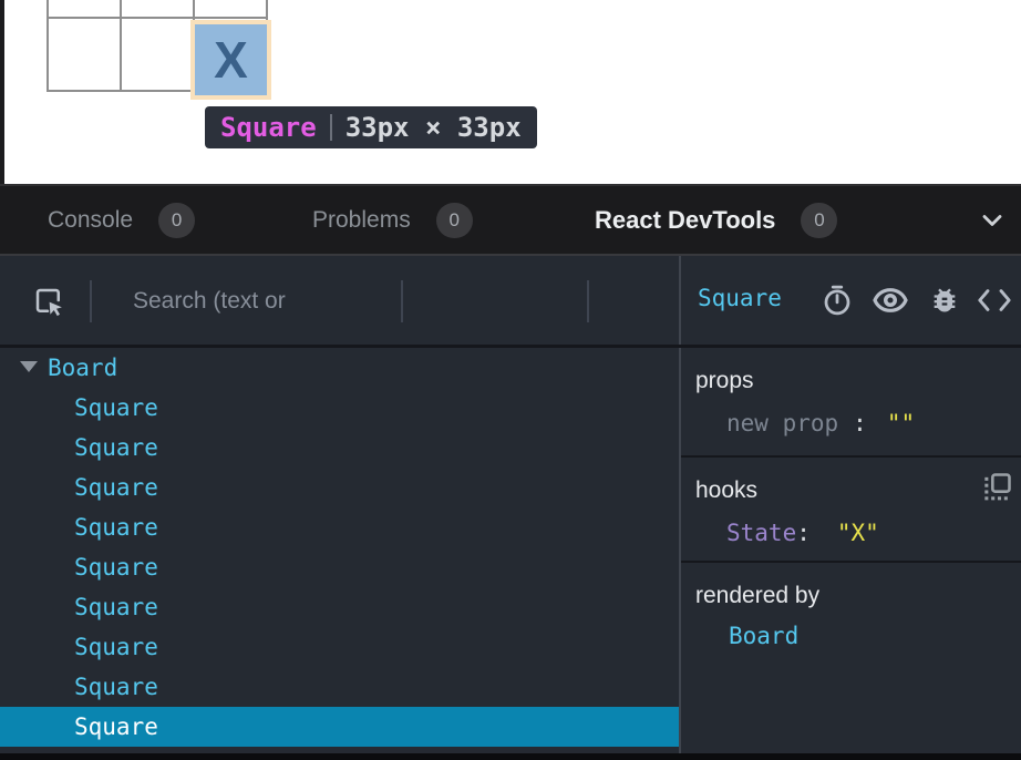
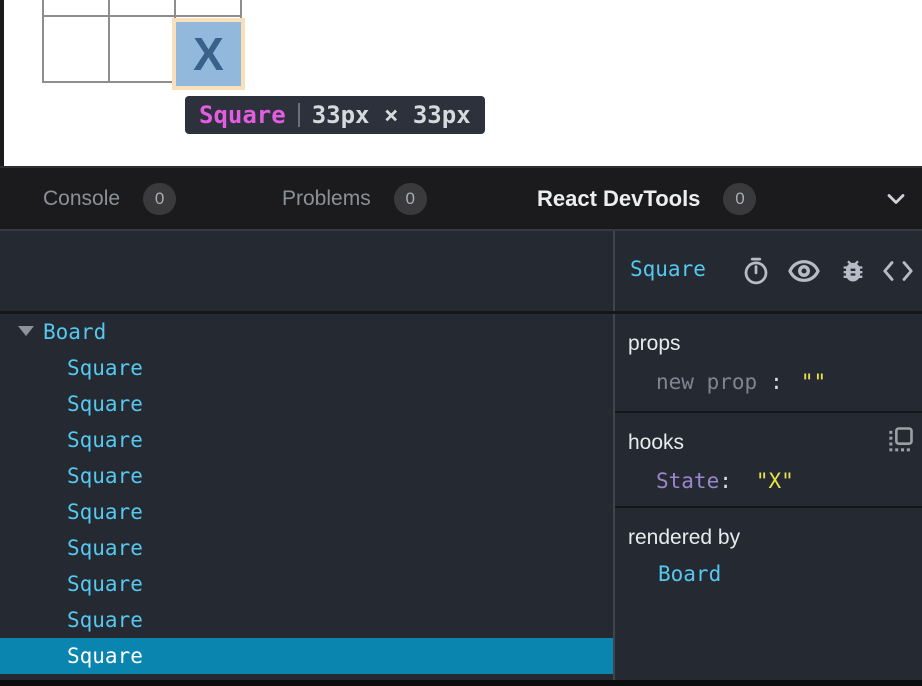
  X
  Square
  33px × 33px
  Console
  0
  Problems
  0
  React DevTools
  0
- Search (text or
  Square
  Board
  Square
  Square
  Square
  Square
  Square
  Square
  Square
  Square
  Square
  props
  new prop
  :
  ""
  hooks
  State
  :
  "X"
  rendered by
  Board
